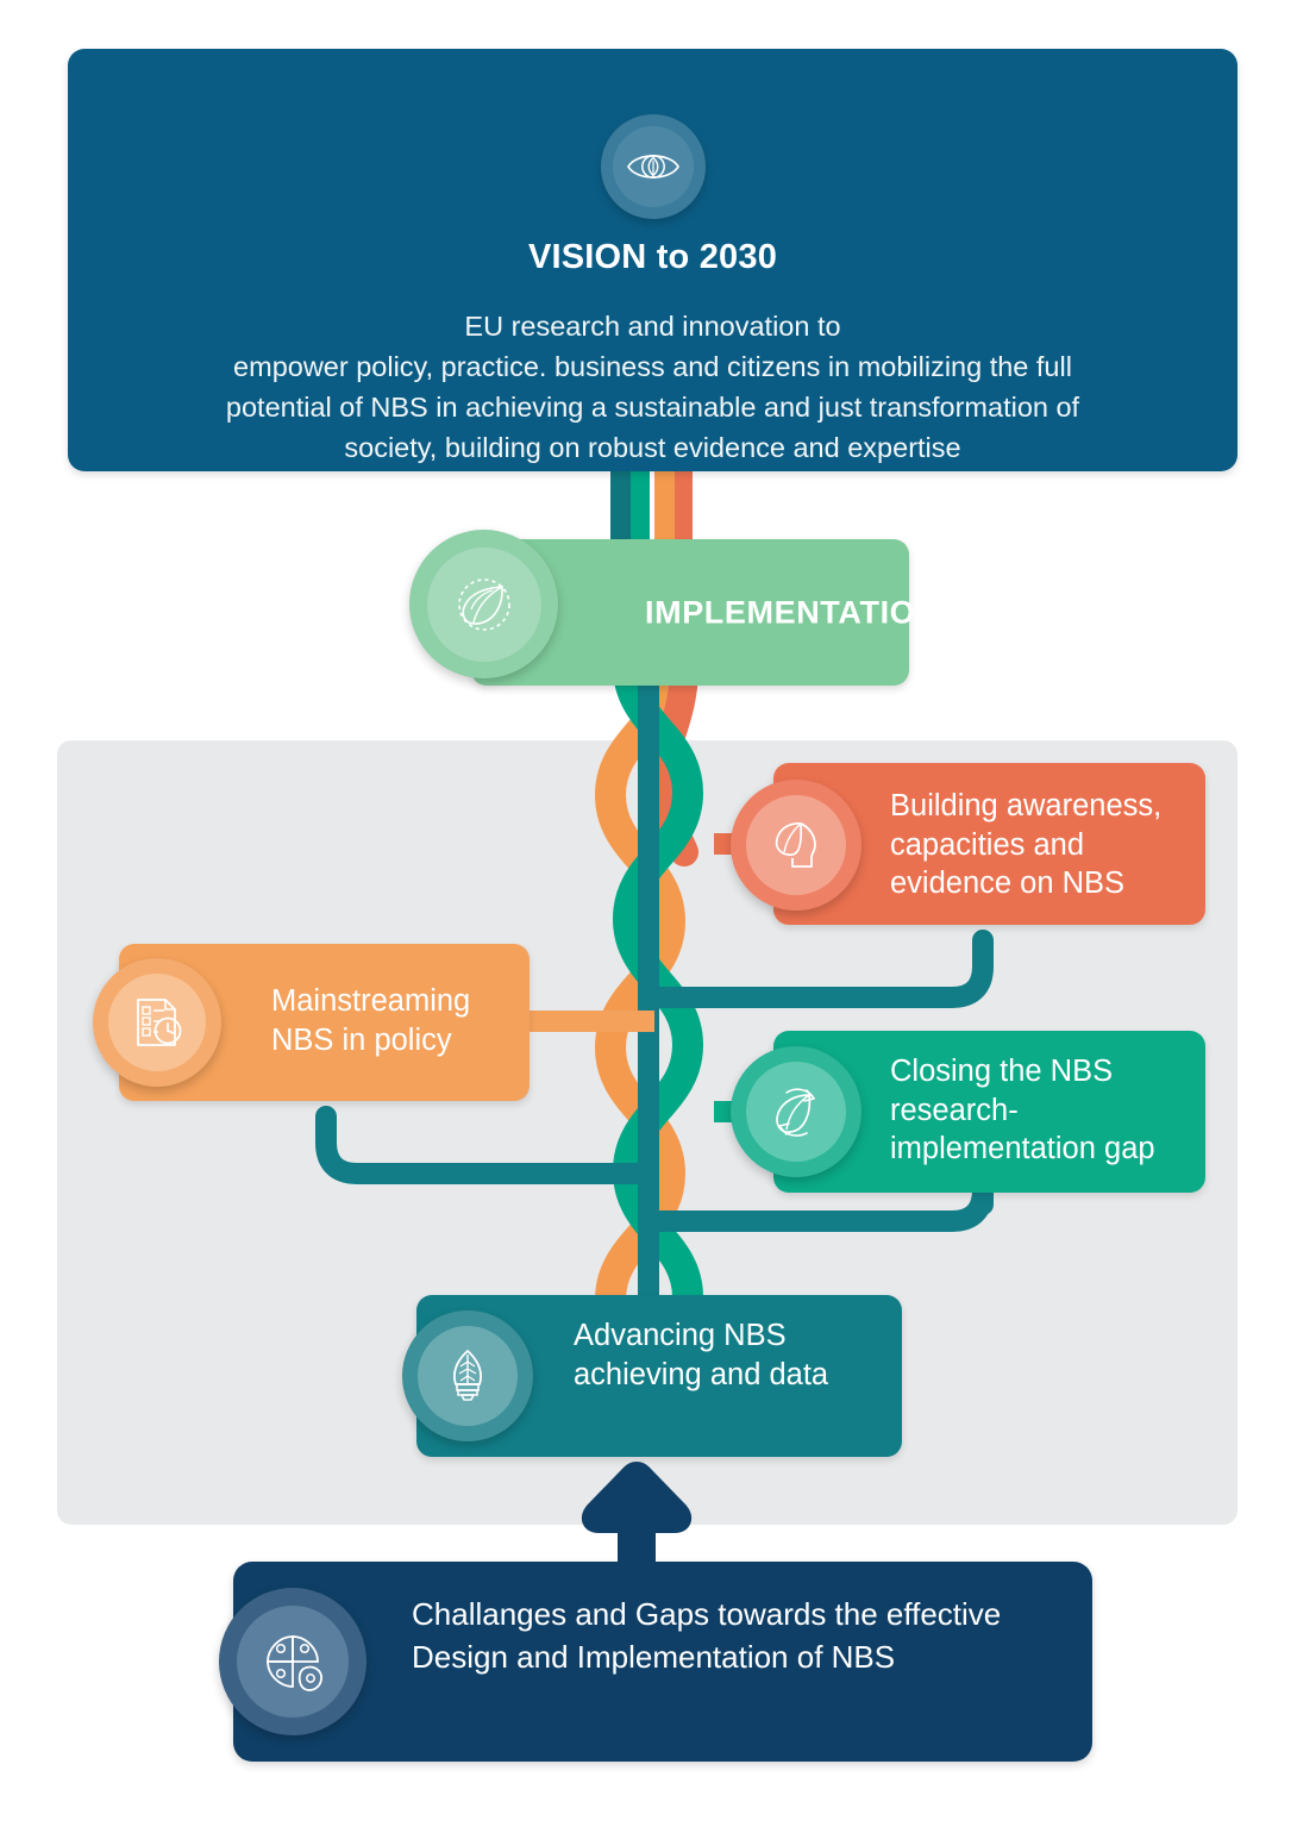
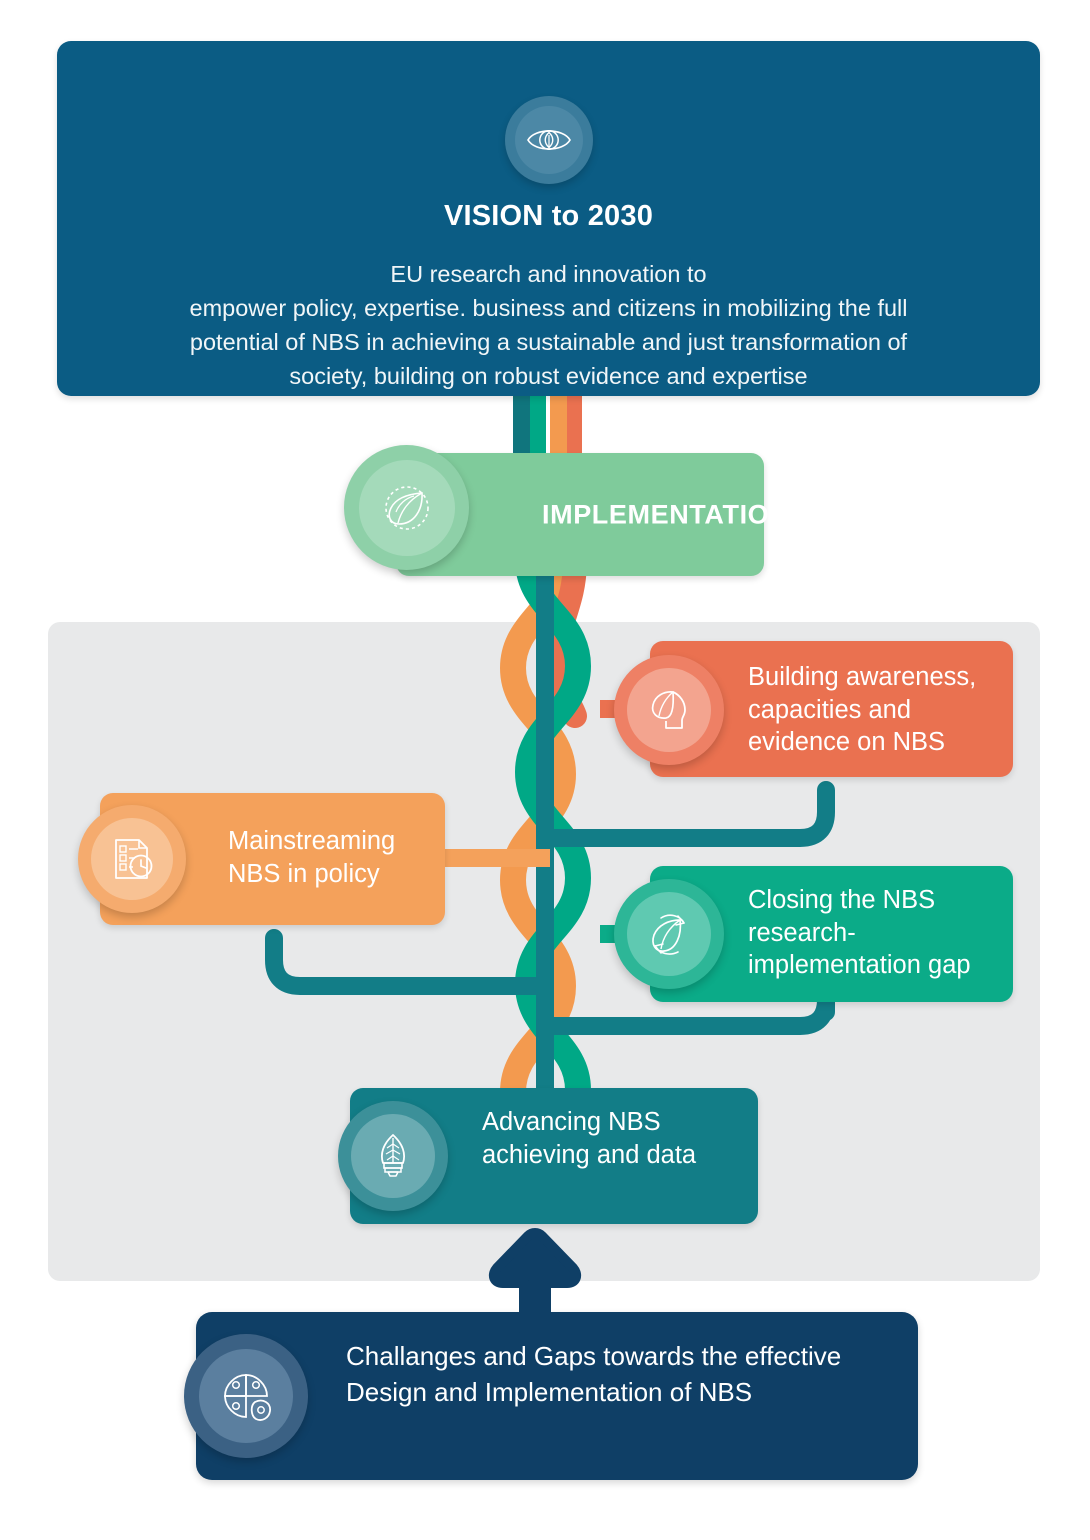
  VISION to 2030
  EU research and innovation to
- empower policy, practice. business and citizens in mobilizing the full
+ empower policy, expertise. business and citizens in mobilizing the full
  potential of NBS in achieving a sustainable and just transformation of
  society, building on robust evidence and expertise
  IMPLEMENTATION
  Building awareness, capacities and evidence on NBS
  Mainstreaming NBS in policy
  Closing the NBS research-implementation gap
  Advancing NBS achieving and data
  Challanges and Gaps towards the effective Design and Implementation of NBS
